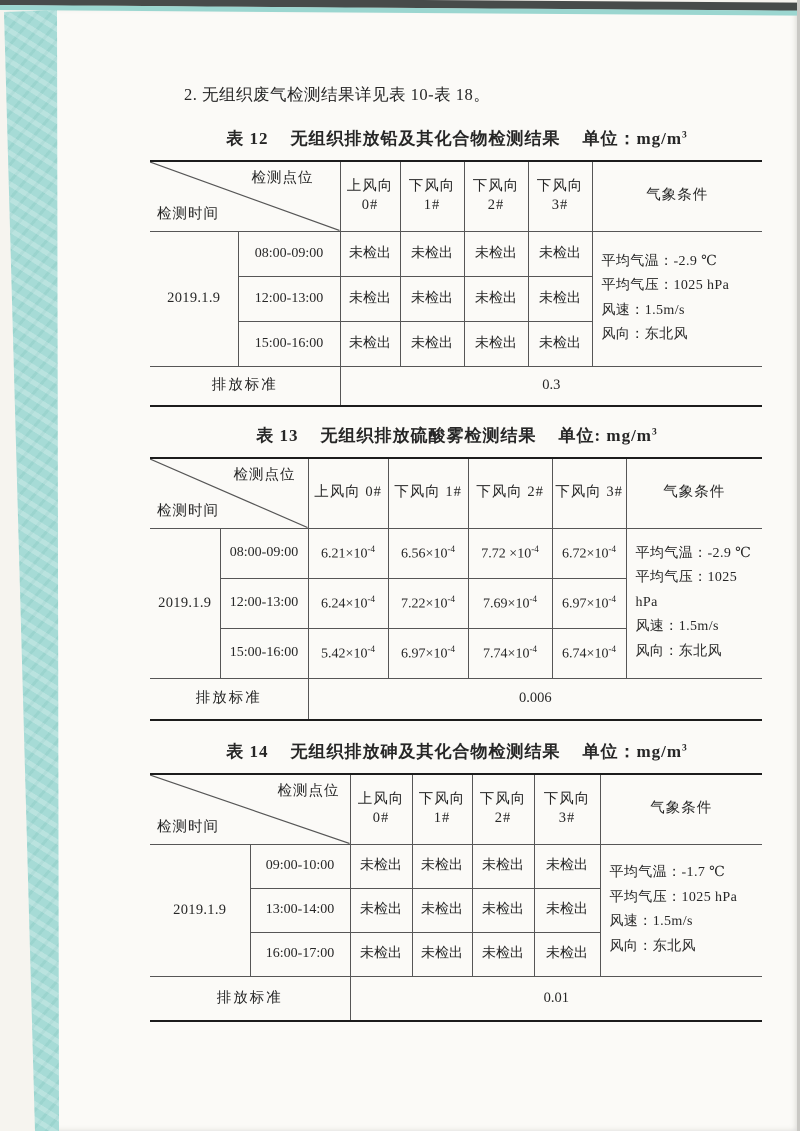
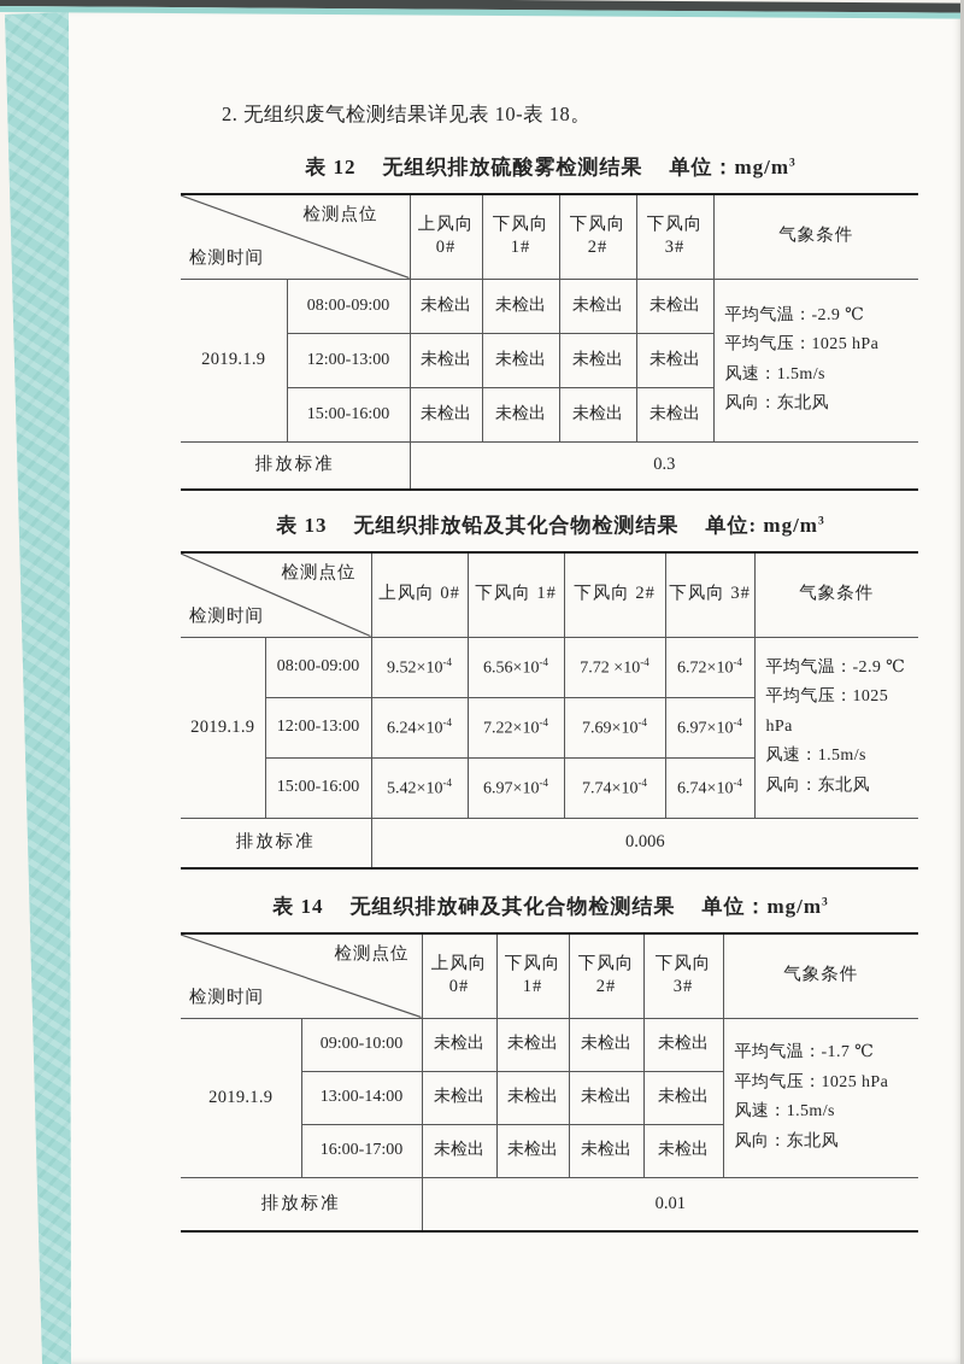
  2. 无组织废气检测结果详见表 10-表 18。
  表 12
- 无组织排放铅及其化合物检测结果
+ 无组织排放硫酸雾检测结果
  单位：mg/m3
  检测点位 检测时间	上风向0#	下风向1#	下风向2#	下风向3#	气象条件
  2019.1.9	08:00-09:00	未检出	未检出	未检出	未检出	平均气温：-2.9 ℃ 平均气压：1025 hPa 风速：1.5m/s 风向：东北风
  12:00-13:00	未检出	未检出	未检出	未检出
  15:00-16:00	未检出	未检出	未检出	未检出
  排放标准	0.3
  表 13
- 无组织排放硫酸雾检测结果
+ 无组织排放铅及其化合物检测结果
  单位: mg/m3
  检测点位 检测时间	上风向 0#	下风向 1#	下风向 2#	下风向 3#	气象条件
- 2019.1.9	08:00-09:00	6.21×10-4	6.56×10-4	7.72 ×10-4	6.72×10-4	平均气温：-2.9 ℃ 平均气压：1025 hPa 风速：1.5m/s 风向：东北风
+ 2019.1.9	08:00-09:00	9.52×10-4	6.56×10-4	7.72 ×10-4	6.72×10-4	平均气温：-2.9 ℃ 平均气压：1025 hPa 风速：1.5m/s 风向：东北风
  12:00-13:00	6.24×10-4	7.22×10-4	7.69×10-4	6.97×10-4
  15:00-16:00	5.42×10-4	6.97×10-4	7.74×10-4	6.74×10-4
  排放标准	0.006
  表 14
  无组织排放砷及其化合物检测结果
  单位：mg/m3
  检测点位 检测时间	上风向0#	下风向1#	下风向2#	下风向3#	气象条件
  2019.1.9	09:00-10:00	未检出	未检出	未检出	未检出	平均气温：-1.7 ℃ 平均气压：1025 hPa 风速：1.5m/s 风向：东北风
  13:00-14:00	未检出	未检出	未检出	未检出
  16:00-17:00	未检出	未检出	未检出	未检出
  排放标准	0.01
